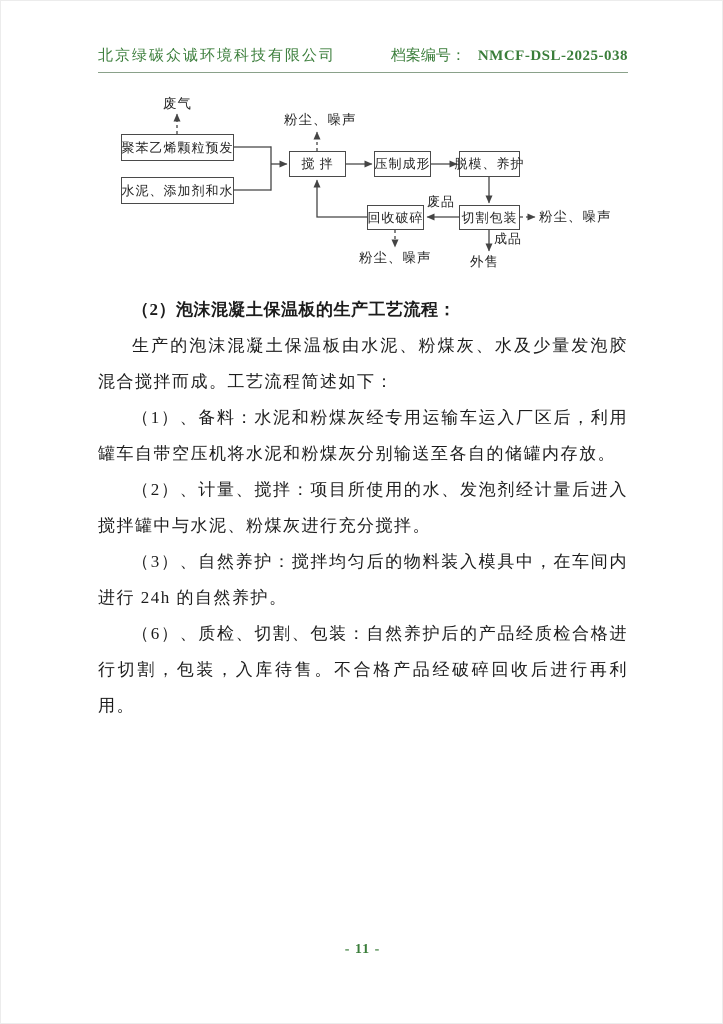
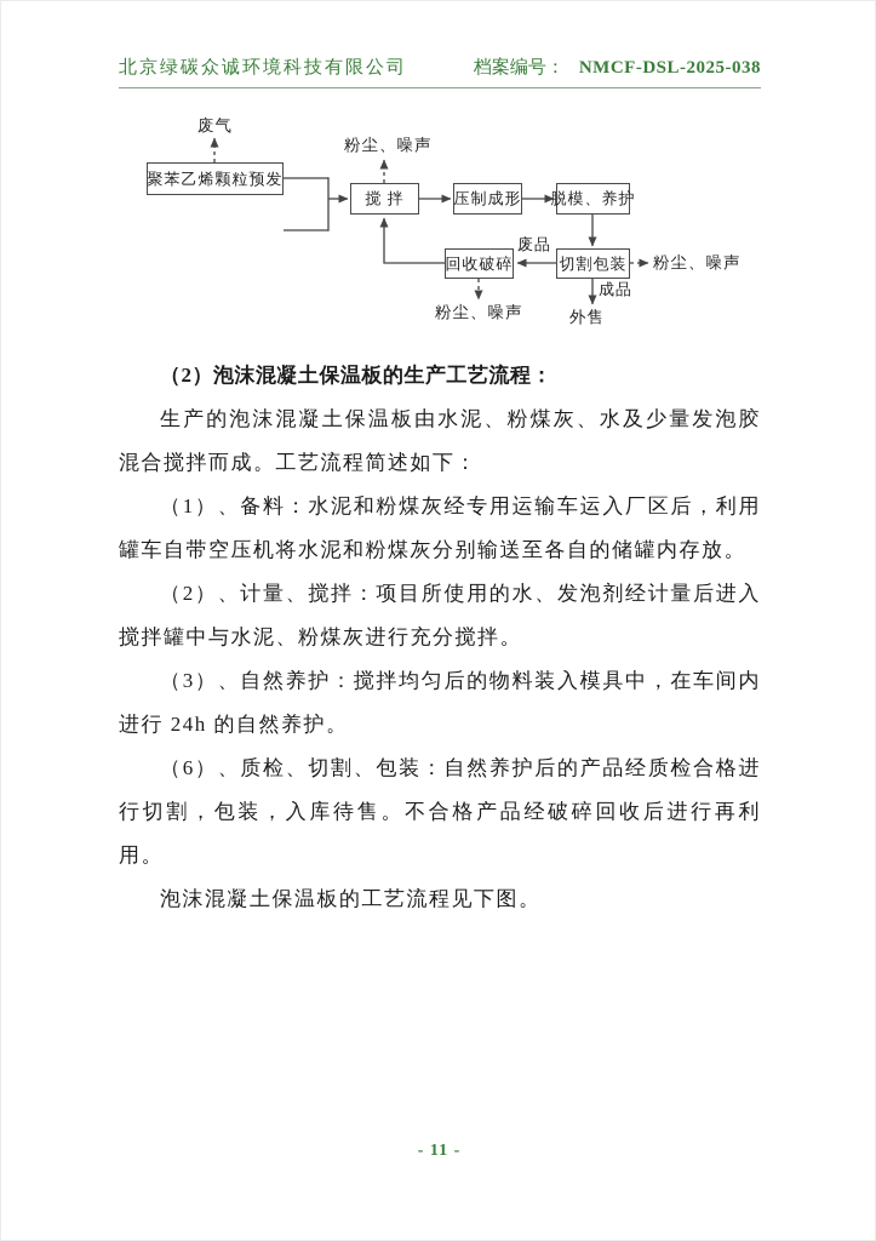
  北京绿碳众诚环境科技有限公司
  档案编号： NMCF-DSL-2025-038
  聚苯乙烯颗粒预发
- 水泥、添加剂和水
  搅 拌
  压制成形
  脱模、养护
  切割包装
  回收破碎
  废气
  粉尘、噪声
  废品
  粉尘、噪声
  成品
  外售
  粉尘、噪声
  （2）泡沫混凝土保温板的生产工艺流程：
  生产的泡沫混凝土保温板由水泥、粉煤灰、水及少量发泡胶混合搅拌而成。工艺流程简述如下：
  （1）、备料：水泥和粉煤灰经专用运输车运入厂区后，利用罐车自带空压机将水泥和粉煤灰分别输送至各自的储罐内存放。
  （2）、计量、搅拌：项目所使用的水、发泡剂经计量后进入搅拌罐中与水泥、粉煤灰进行充分搅拌。
  （3）、自然养护：搅拌均匀后的物料装入模具中，在车间内进行 24h 的自然养护。
  （6）、质检、切割、包装：自然养护后的产品经质检合格进行切割，包装，入库待售。不合格产品经破碎回收后进行再利用。
+ 泡沫混凝土保温板的工艺流程见下图。
  - 11 -
